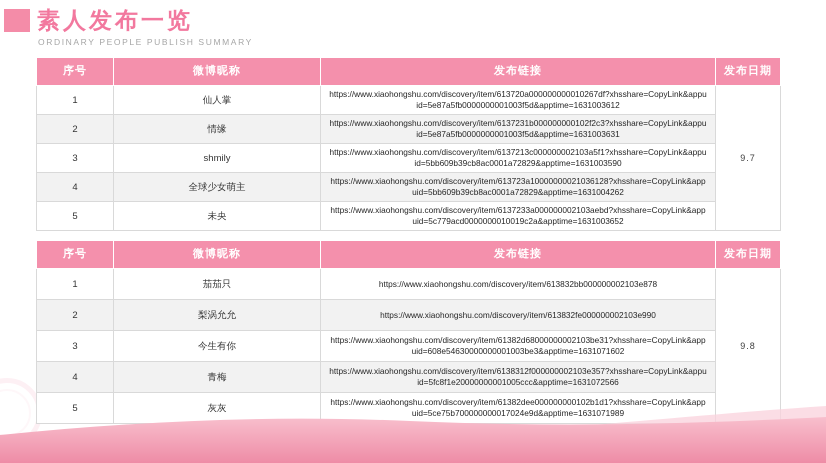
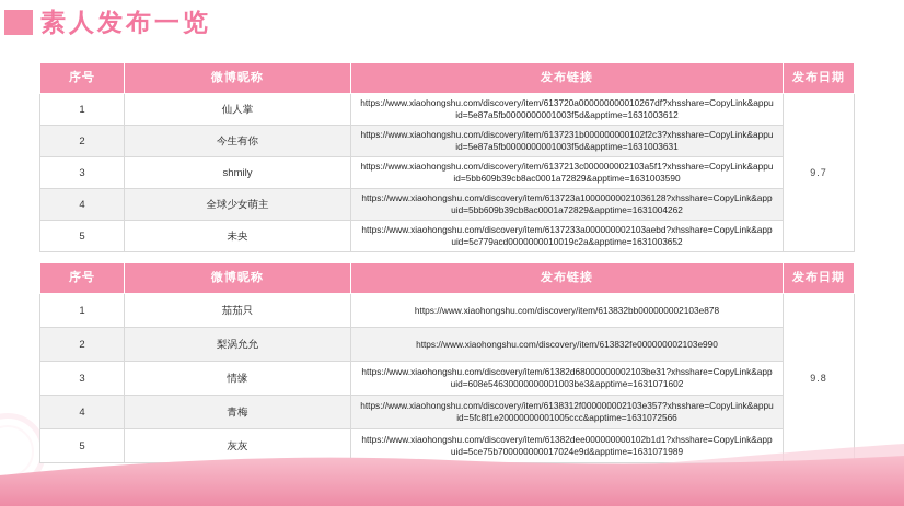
  素人发布一览
- ORDINARY PEOPLE PUBLISH SUMMARY
  序号	微博昵称	发布链接	发布日期
  1	仙人掌	https://www.xiaohongshu.com/discovery/item/613720a000000000010267df?xhsshare=CopyLink&appuid=5e87a5fb0000000001003f5d&apptime=1631003612	9.7
- 2	情缘	https://www.xiaohongshu.com/discovery/item/6137231b000000000102f2c3?xhsshare=CopyLink&appuid=5e87a5fb0000000001003f5d&apptime=1631003631
+ 2	今生有你	https://www.xiaohongshu.com/discovery/item/6137231b000000000102f2c3?xhsshare=CopyLink&appuid=5e87a5fb0000000001003f5d&apptime=1631003631
  3	shmily	https://www.xiaohongshu.com/discovery/item/6137213c000000002103a5f1?xhsshare=CopyLink&appuid=5bb609b39cb8ac0001a72829&apptime=1631003590
  4	全球少女萌主	https://www.xiaohongshu.com/discovery/item/613723a10000000021036128?xhsshare=CopyLink&appuid=5bb609b39cb8ac0001a72829&apptime=1631004262
  5	未央	https://www.xiaohongshu.com/discovery/item/6137233a000000002103aebd?xhsshare=CopyLink&appuid=5c779acd0000000010019c2a&apptime=1631003652
  序号	微博昵称	发布链接	发布日期
  1	茄茄只	https://www.xiaohongshu.com/discovery/item/613832bb000000002103e878	9.8
  2	梨涡允允	https://www.xiaohongshu.com/discovery/item/613832fe000000002103e990
- 3	今生有你	https://www.xiaohongshu.com/discovery/item/61382d68000000002103be31?xhsshare=CopyLink&appuid=608e54630000000001003be3&apptime=1631071602
+ 3	情缘	https://www.xiaohongshu.com/discovery/item/61382d68000000002103be31?xhsshare=CopyLink&appuid=608e54630000000001003be3&apptime=1631071602
  4	青梅	https://www.xiaohongshu.com/discovery/item/6138312f000000002103e357?xhsshare=CopyLink&appuid=5fc8f1e20000000001005ccc&apptime=1631072566
  5	灰灰	https://www.xiaohongshu.com/discovery/item/61382dee000000000102b1d1?xhsshare=CopyLink&appuid=5ce75b700000000017024e9d&apptime=1631071989
